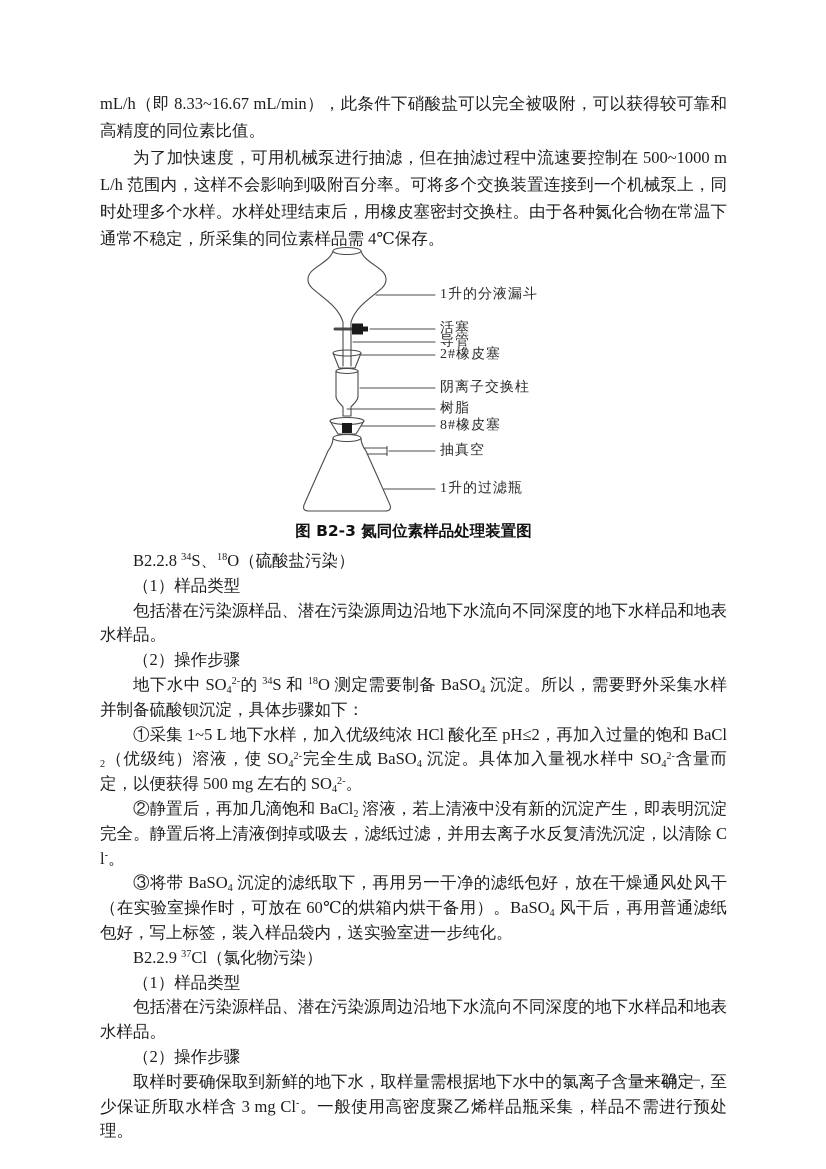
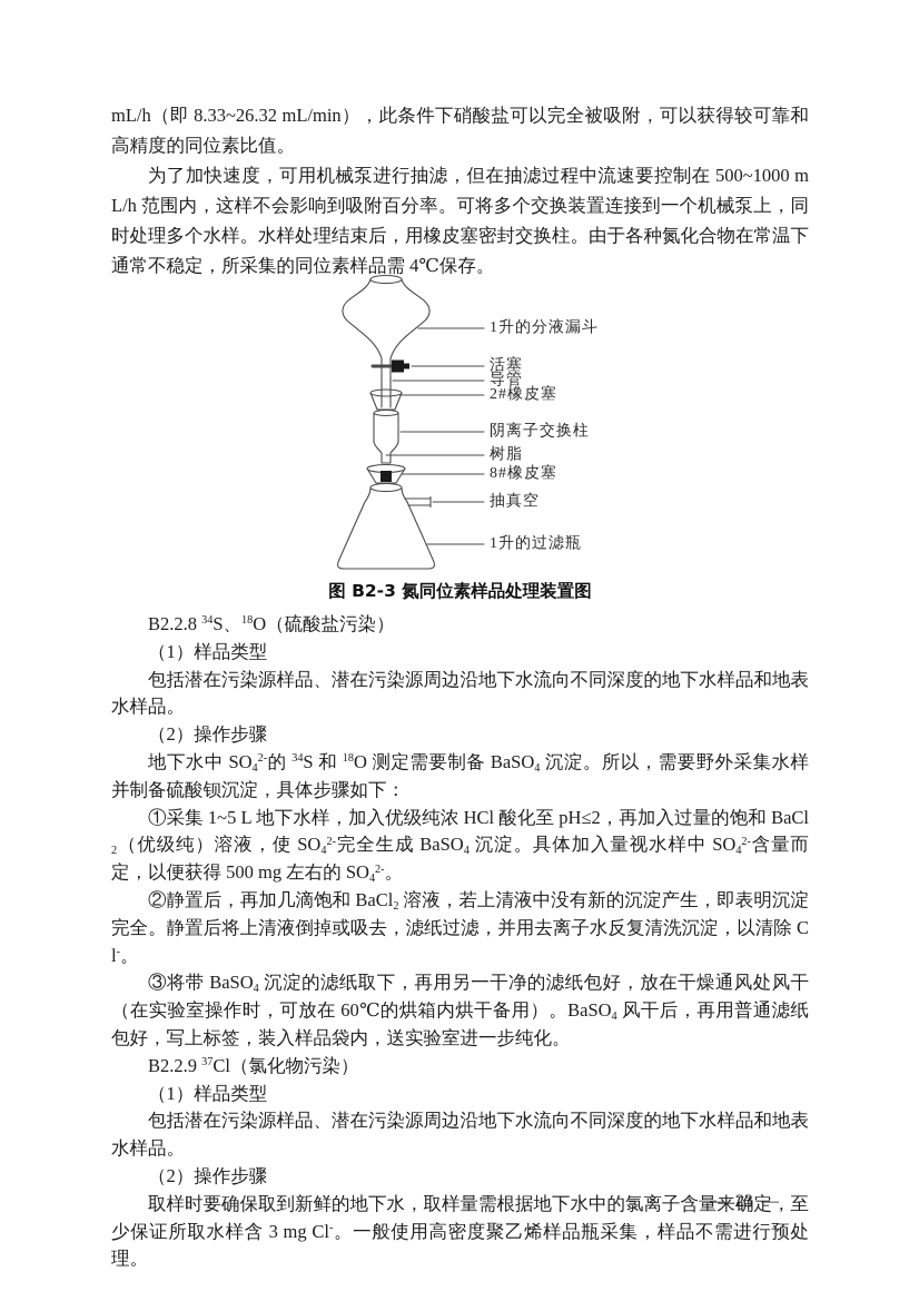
- mL/h（即 8.33~16.67 mL/min），此条件下硝酸盐可以完全被吸附，可以获得较可靠和高精度的同位素比值。
+ mL/h（即 8.33~26.32 mL/min），此条件下硝酸盐可以完全被吸附，可以获得较可靠和高精度的同位素比值。
  为了加快速度，可用机械泵进行抽滤，但在抽滤过程中流速要控制在 500~1000 mL/h 范围内，这样不会影响到吸附百分率。可将多个交换装置连接到一个机械泵上，同时处理多个水样。水样处理结束后，用橡皮塞密封交换柱。由于各种氮化合物在常温下通常不稳定，所采集的同位素样品需 4℃保存。
  1升的分液漏斗
  活塞
  导管
  2#橡皮塞
  阴离子交换柱
  树脂
  8#橡皮塞
  抽真空
  1升的过滤瓶
  图 B2-3 氮同位素样品处理装置图
  B2.2.8 34S、18O（硫酸盐污染）
  （1）样品类型
  包括潜在污染源样品、潜在污染源周边沿地下水流向不同深度的地下水样品和地表水样品。
  （2）操作步骤
  地下水中 SO42-的 34S 和 18O 测定需要制备 BaSO4 沉淀。所以，需要野外采集水样并制备硫酸钡沉淀，具体步骤如下：
  ①采集 1~5 L 地下水样，加入优级纯浓 HCl 酸化至 pH≤2，再加入过量的饱和 BaCl2（优级纯）溶液，使 SO42-完全生成 BaSO4 沉淀。具体加入量视水样中 SO42-含量而定，以便获得 500 mg 左右的 SO42-。
  ②静置后，再加几滴饱和 BaCl2 溶液，若上清液中没有新的沉淀产生，即表明沉淀完全。静置后将上清液倒掉或吸去，滤纸过滤，并用去离子水反复清洗沉淀，以清除 Cl-。
  ③将带 BaSO4 沉淀的滤纸取下，再用另一干净的滤纸包好，放在干燥通风处风干（在实验室操作时，可放在 60℃的烘箱内烘干备用）。BaSO4 风干后，再用普通滤纸包好，写上标签，装入样品袋内，送实验室进一步纯化。
  B2.2.9 37Cl（氯化物污染）
  （1）样品类型
  包括潜在污染源样品、潜在污染源周边沿地下水流向不同深度的地下水样品和地表水样品。
  （2）操作步骤
  取样时要确保取到新鲜的地下水，取样量需根据地下水中的氯离子含量来确定，至少保证所取水样含 3 mg Cl-。一般使用高密度聚乙烯样品瓶采集，样品不需进行预处理。
  — 23 —
